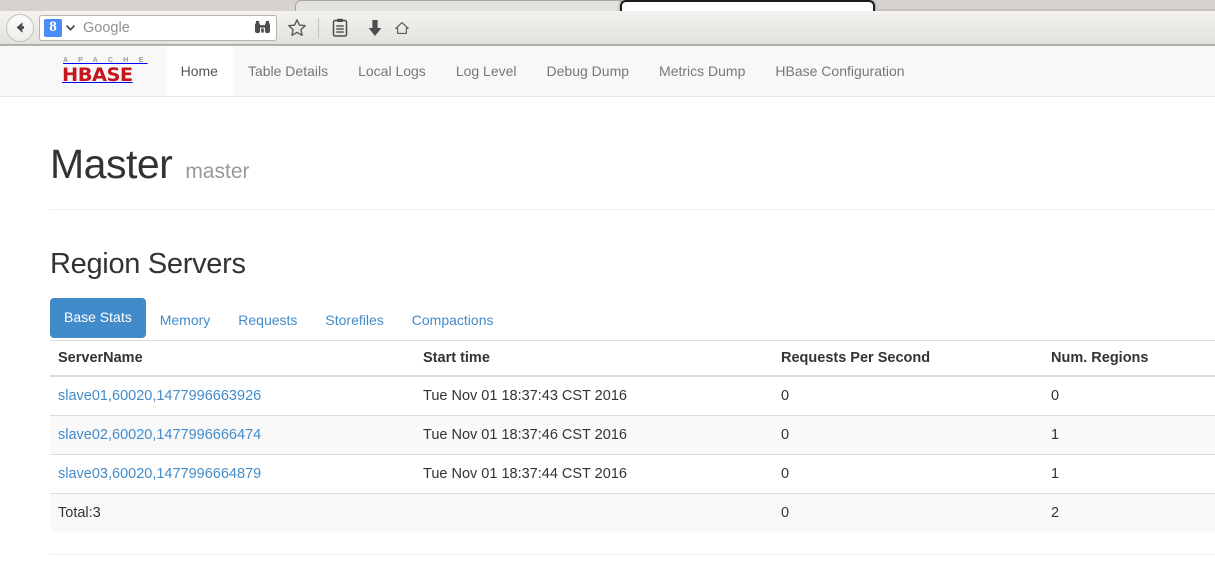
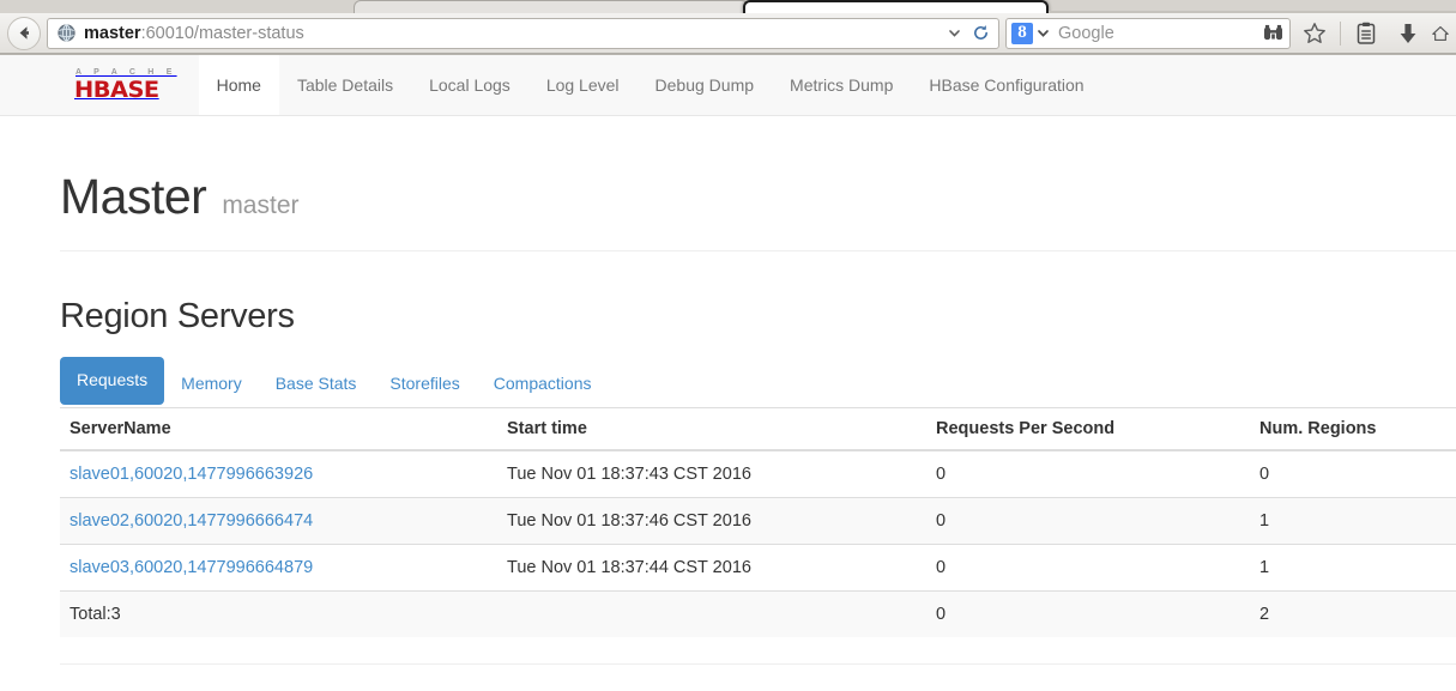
+ master:60010/master-status
  8
  Google
  HBASE
  Home
  Table Details
  Local Logs
  Log Level
  Debug Dump
  Metrics Dump
  HBase Configuration
  Master
  master
  Region Servers
- Base Stats
+ Requests
  Memory
- Requests
+ Base Stats
  Storefiles
  Compactions
  ServerName	Start time	Requests Per Second	Num. Regions
  slave01,60020,1477996663926	Tue Nov 01 18:37:43 CST 2016	0	0
  slave02,60020,1477996666474	Tue Nov 01 18:37:46 CST 2016	0	1
  slave03,60020,1477996664879	Tue Nov 01 18:37:44 CST 2016	0	1
  Total:3		0	2
